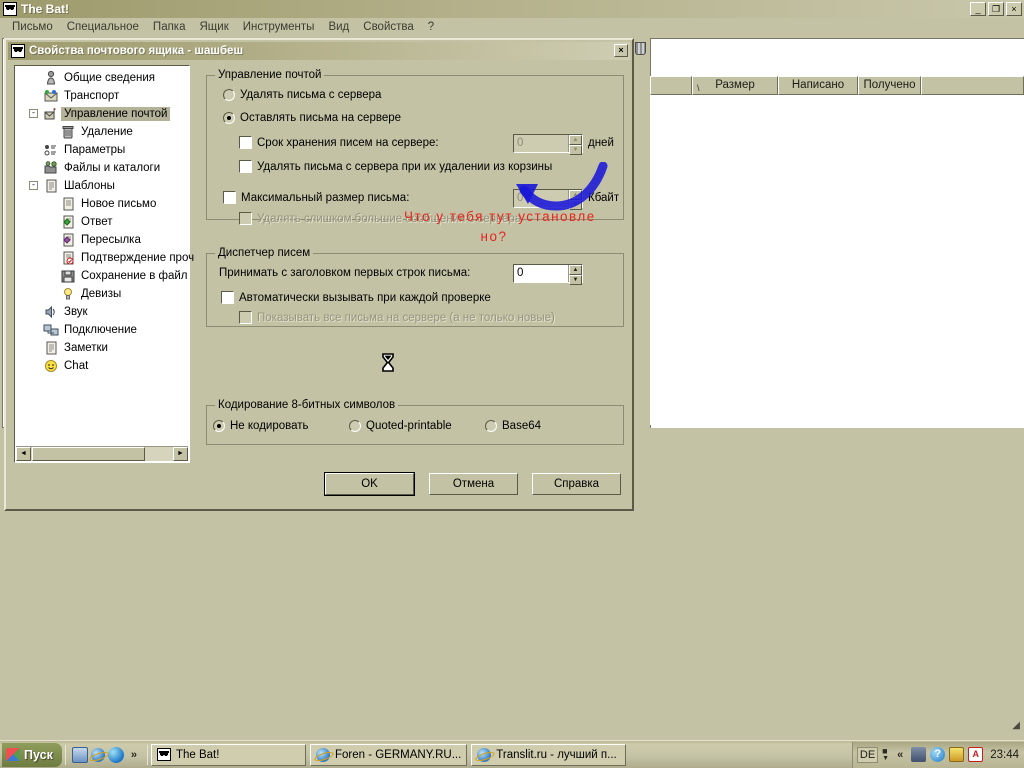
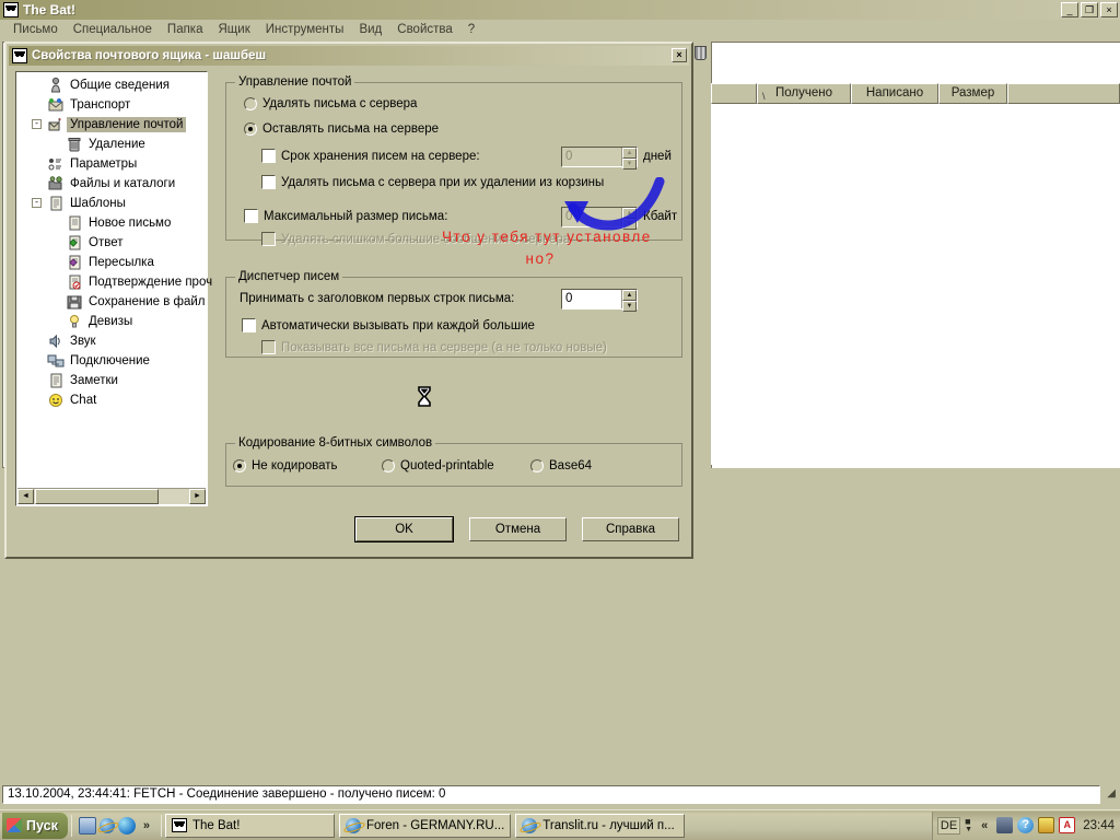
  The Bat!
  _
  ❐
  ×
  Письмо
  Специальное
  Папка
  Ящик
  Инструменты
  Вид
  Свойства
  ?
  \
- Размер
+ Получено
  Написано
- Получено
+ Размер
+ 13.10.2004, 23:44:41: FETCH - Соединение завершено - получено писем: 0
  ◢
  Свойства почтового ящика - шашбеш
  ×
  Общие сведения
  Транспорт
  -
  Управление почтой
  Удаление
  Параметры
  Файлы и каталоги
  -
  Шаблоны
  Новое письмо
  Ответ
  Пересылка
  Подтверждение проч
  Сохранение в файл
  Девизы
  Звук
  Подключение
  Заметки
  Chat
  Управление почтой
  Удалять письма с сервера
  Оставлять письма на сервере
  Срок хранения писем на сервере:
  0
  дней
  Удалять письма с сервера при их удалении из корзины
  Максимальный размер письма:
  0
  Кбайт
  Удалять слишком большие сообщения с сервера
  Диспетчер писем
  Принимать с заголовком первых строк письма:
  0
- Автоматически вызывать при каждой проверке
+ Автоматически вызывать при каждой большие
  Показывать все письма на сервере (а не только новые)
  Кодирование 8-битных символов
  Не кодировать
  Quoted-printable
  Base64
  OK
  Отмена
  Справка
  Что у тебя тут установле
  но?
  Пуск
  »
  The Bat!
  Foren - GERMANY.RU...
  Translit.ru - лучший п...
  DE
  ■
  «
  ?
  A
  23:44
